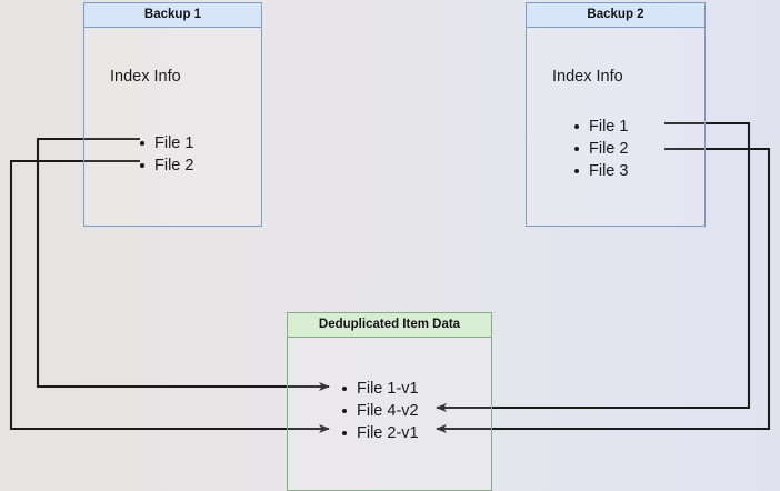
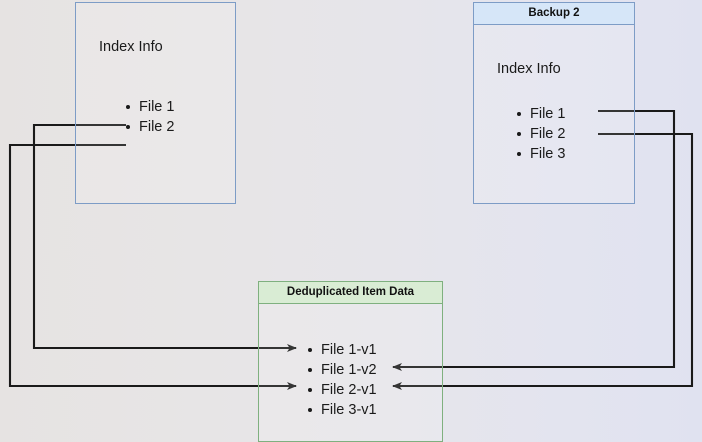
- Backup 1
  Index Info
  File 1
  File 2
  Backup 2
  Index Info
  File 1
  File 2
  File 3
  Deduplicated Item Data
  File 1-v1
- File 4-v2
+ File 1-v2
  File 2-v1
+ File 3-v1
